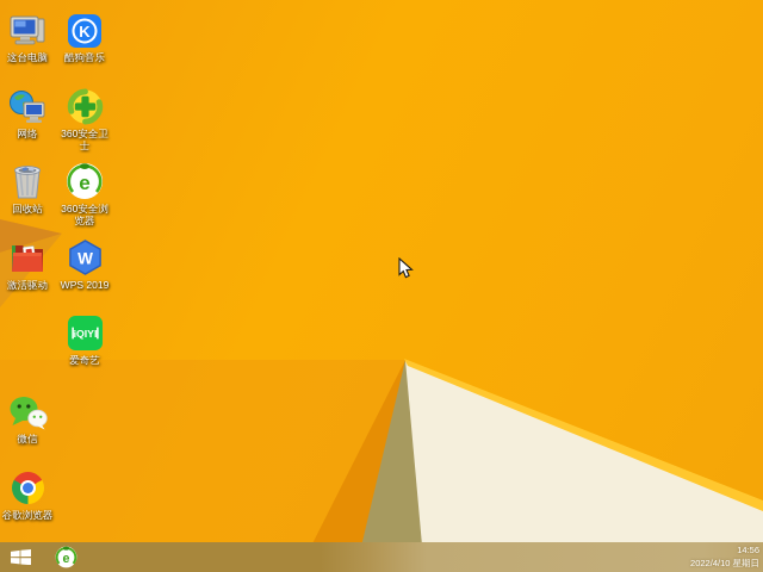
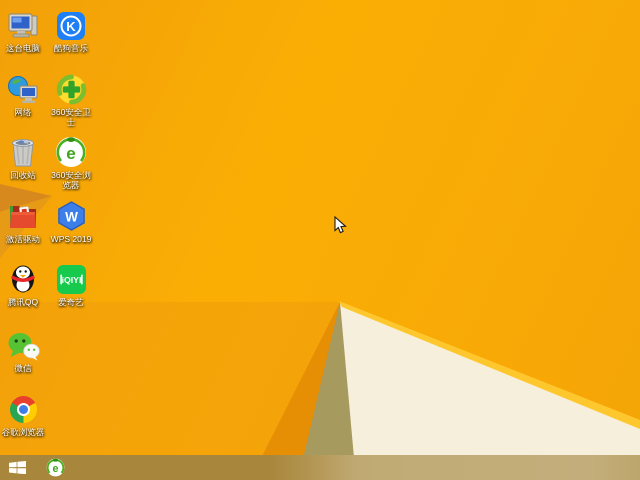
  这台电脑
  网络
  回收站
  激活驱动
+ 腾讯QQ
  微信
  谷歌浏览器
  K
  酷狗音乐
  360安全卫士
  e
  360安全浏览器
  W
  WPS 2019
  iQIYI
  爱奇艺
  e
- 14:56
- 2022/4/10 星期日
